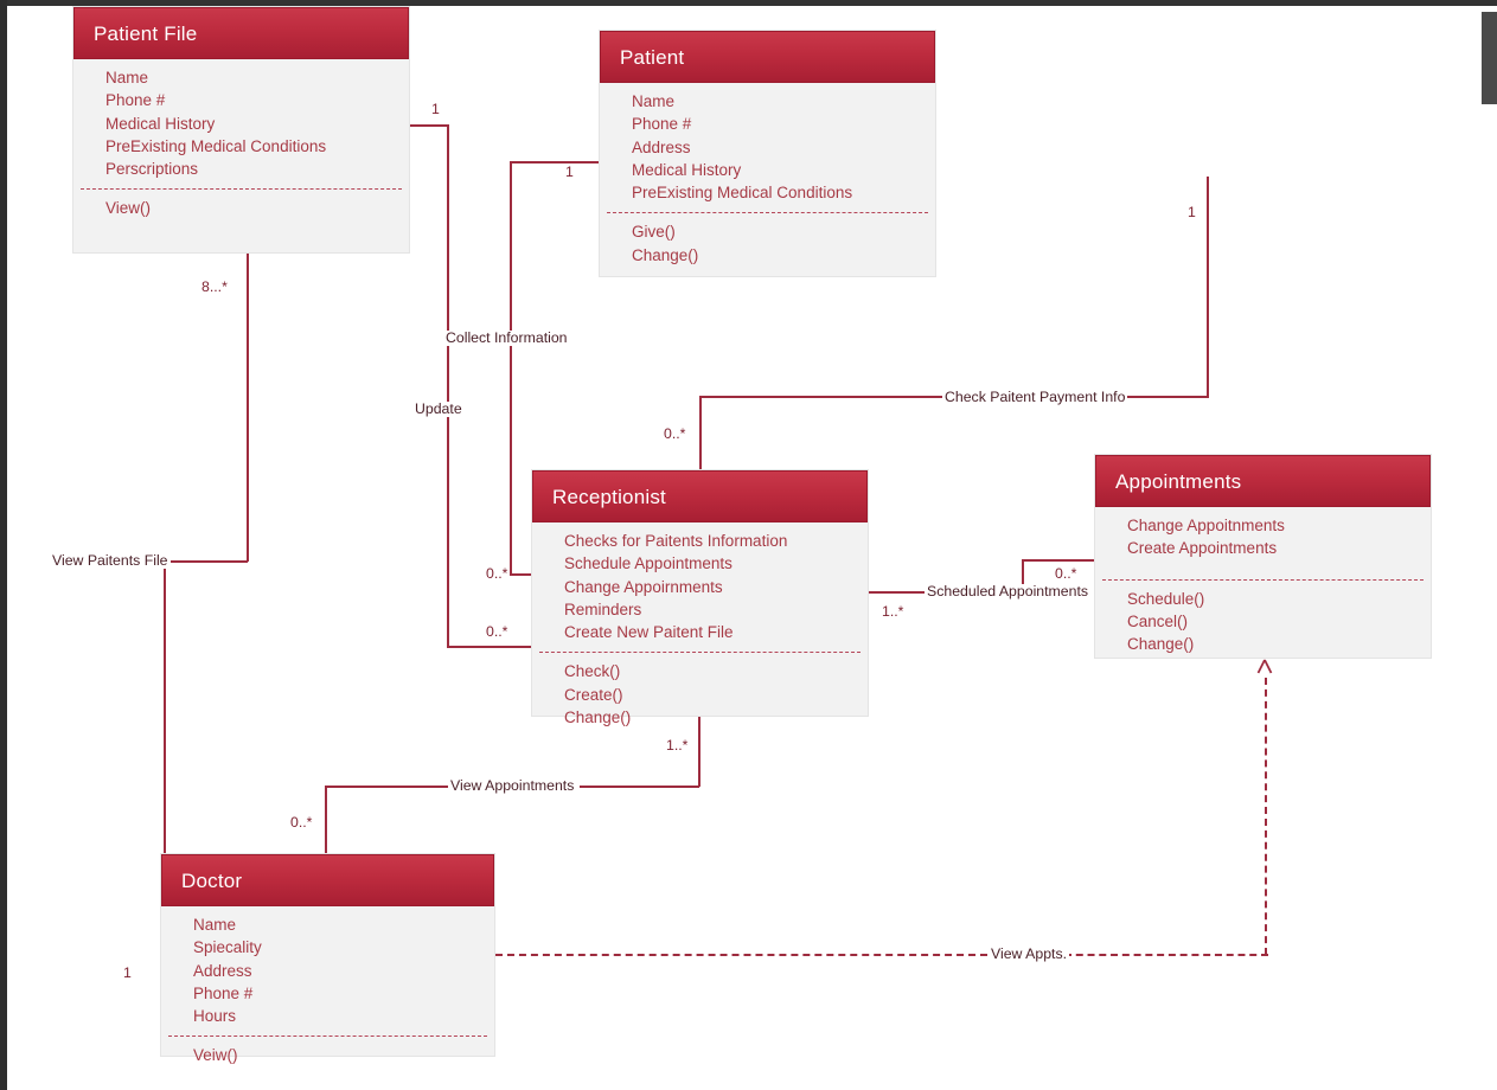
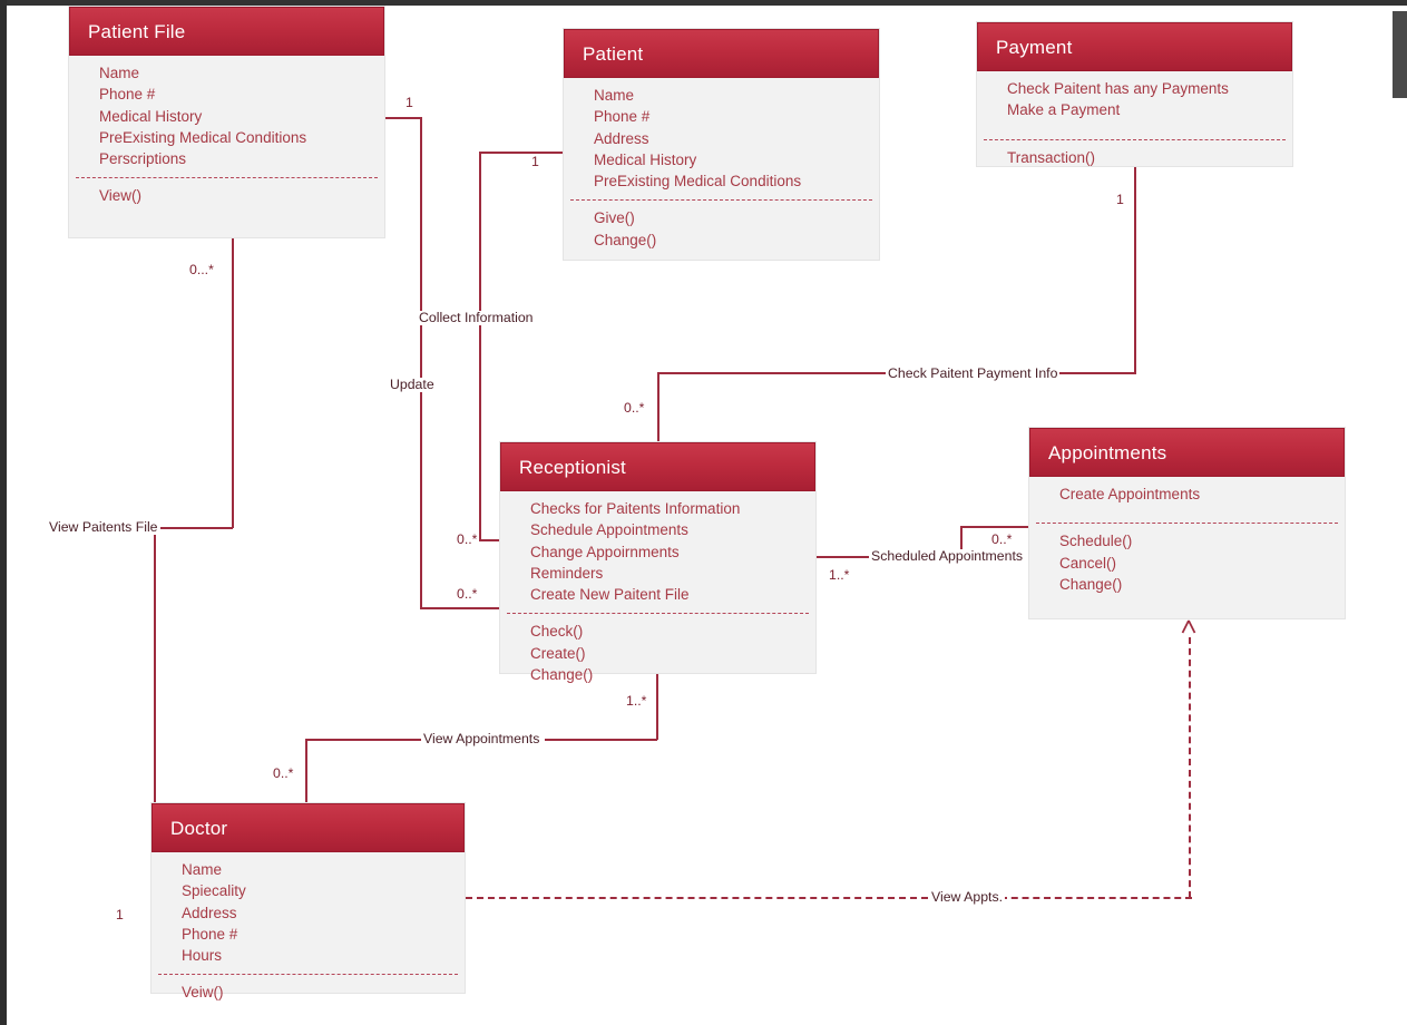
  View Paitents File
  Collect Information
  Update
  Check Paitent Payment Info
  Scheduled Appointments
  View Appointments
  View Appts.
- 8...*
+ 0...*
  1
  1
  1
  0..*
  0..*
  0..*
  1..*
  1..*
  0..*
  0..*
  1
  Patient File
  Name
  Phone #
  Medical History
  PreExisting Medical Conditions
  Perscriptions
  View()
  Patient
  Name
  Phone #
  Address
  Medical History
  PreExisting Medical Conditions
  Give()
  Change()
+ Payment
+ Check Paitent has any Payments
+ Make a Payment
+ Transaction()
  Receptionist
  Checks for Paitents Information
  Schedule Appointments
  Change Appoirnments
  Reminders
  Create New Paitent File
  Check()
  Create()
  Change()
  Appointments
- Change Appoitnments
  Create Appointments
  Schedule()
  Cancel()
  Change()
  Doctor
  Name
  Spiecality
  Address
  Phone #
  Hours
  Veiw()
